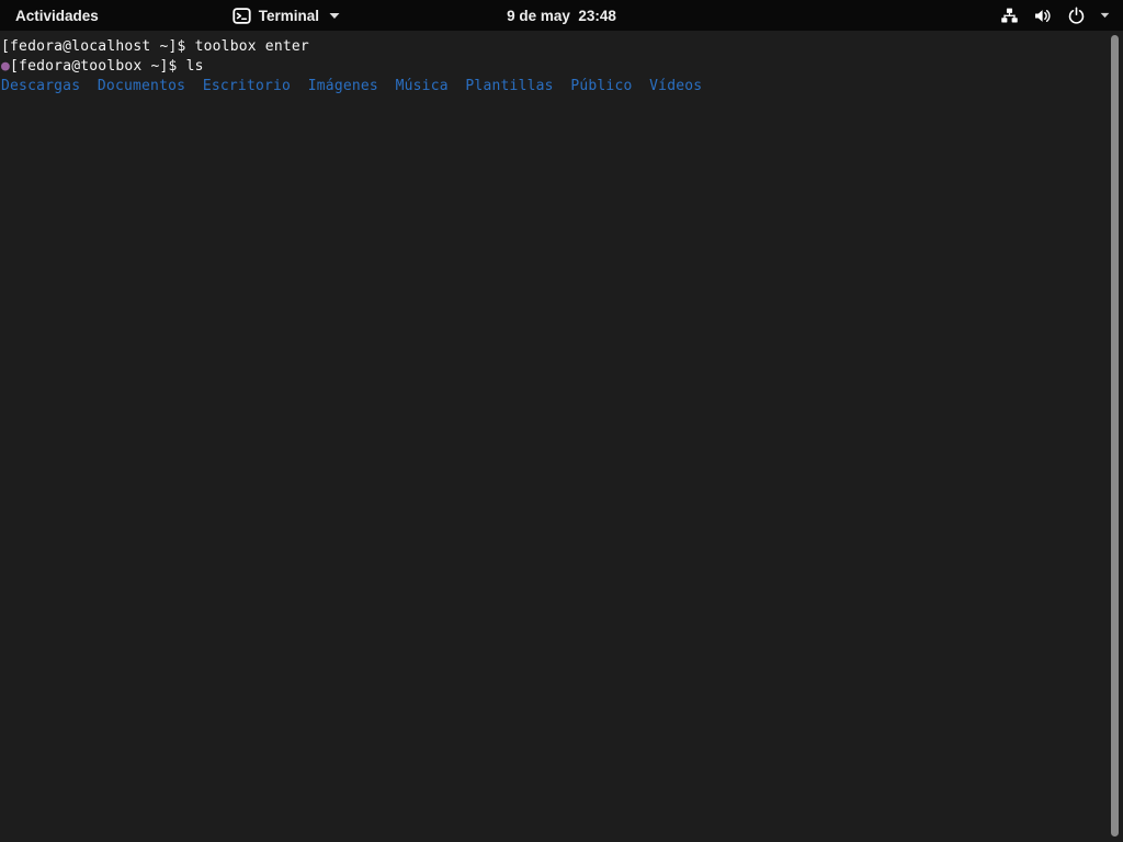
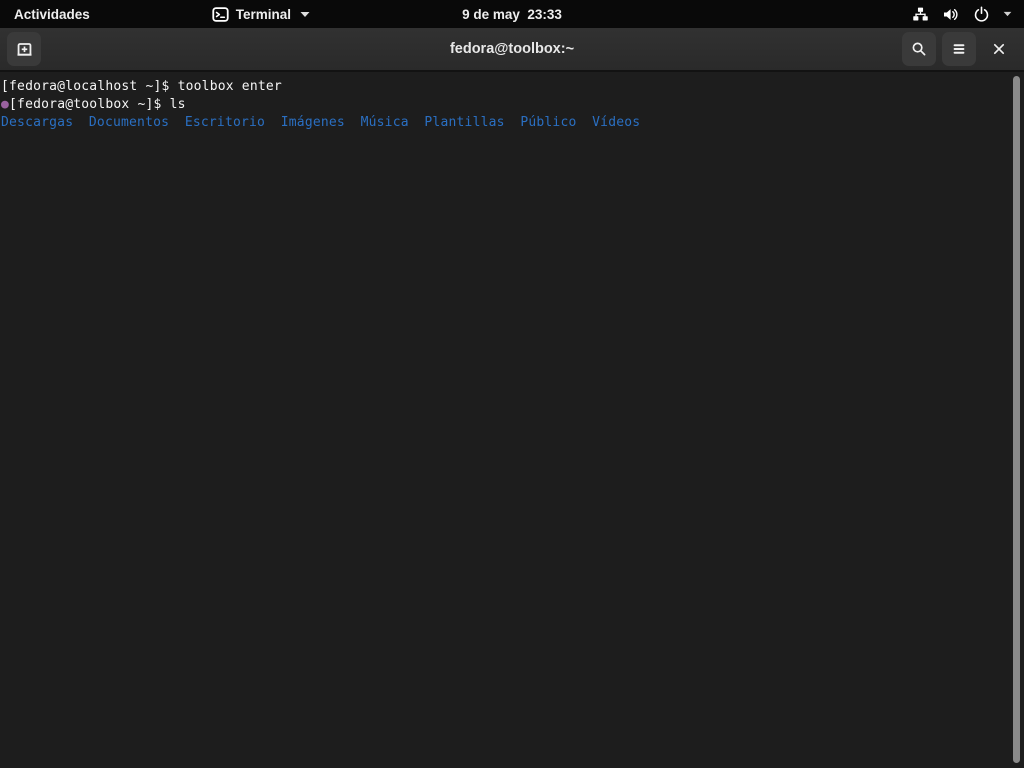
  Actividades
  Terminal
- 9 de may 23:48
+ 9 de may 23:33
+ fedora@toolbox:~
  [fedora@localhost ~]$ toolbox enter
  ●[fedora@toolbox ~]$ ls
  Descargas Documentos Escritorio Imágenes Música Plantillas Público Vídeos
